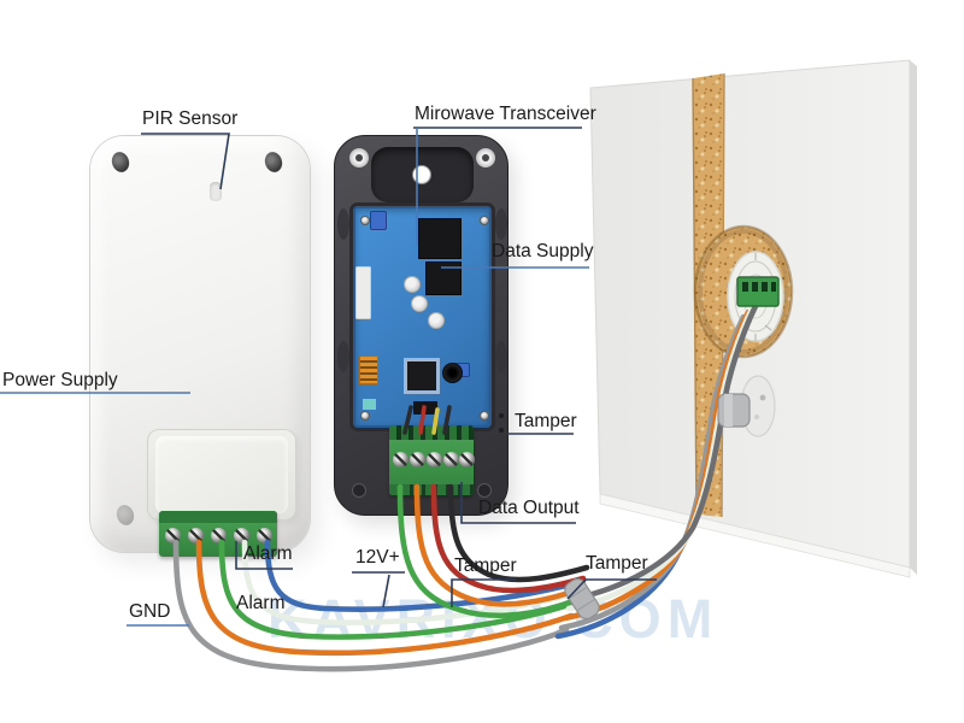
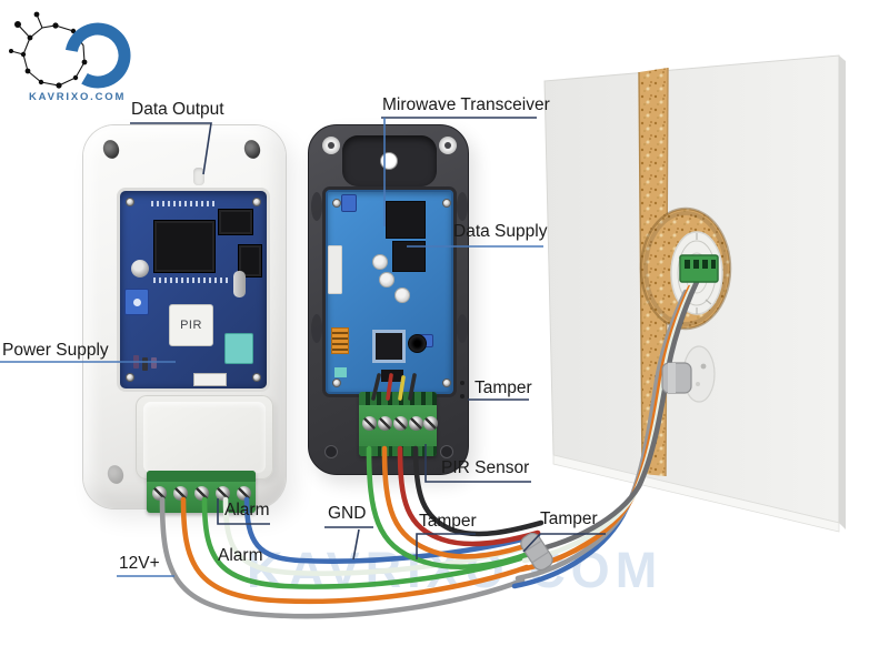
+ PIR
+ KAVRIXO.COM
- PIR Sensor
+ Data Output
  Mirowave Transceiver
  Data Supply
  Power Supply
  Tamper
- Data Output
+ PIR Sensor
  Alarm
- 12V+
+ GND
  Tamper
  Tamper
  Alarm
- GND
+ 12V+
